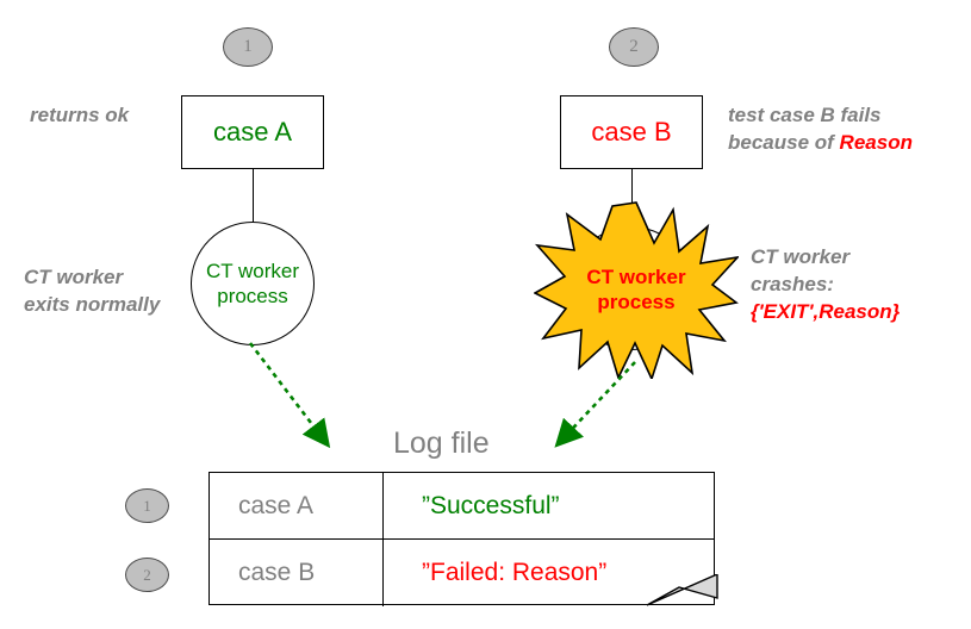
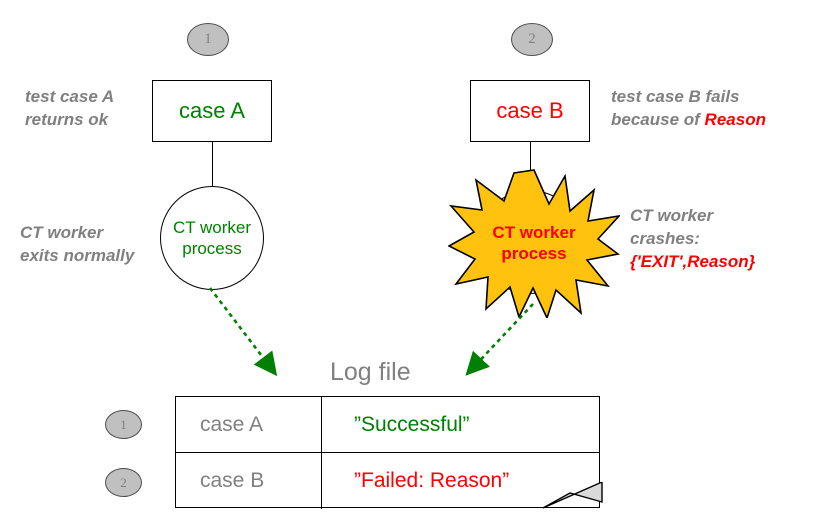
  1
+ test case A
  returns ok
  case A
  CT worker
  process
  CT worker
  exits normally
  2
  case B
  test case B fails
  because of Reason
  CT worker
  process
  CT worker
  crashes:
  {'EXIT',Reason}
  Log file
  1
  2
  case A
  ”Successful”
  case B
  ”Failed: Reason”
